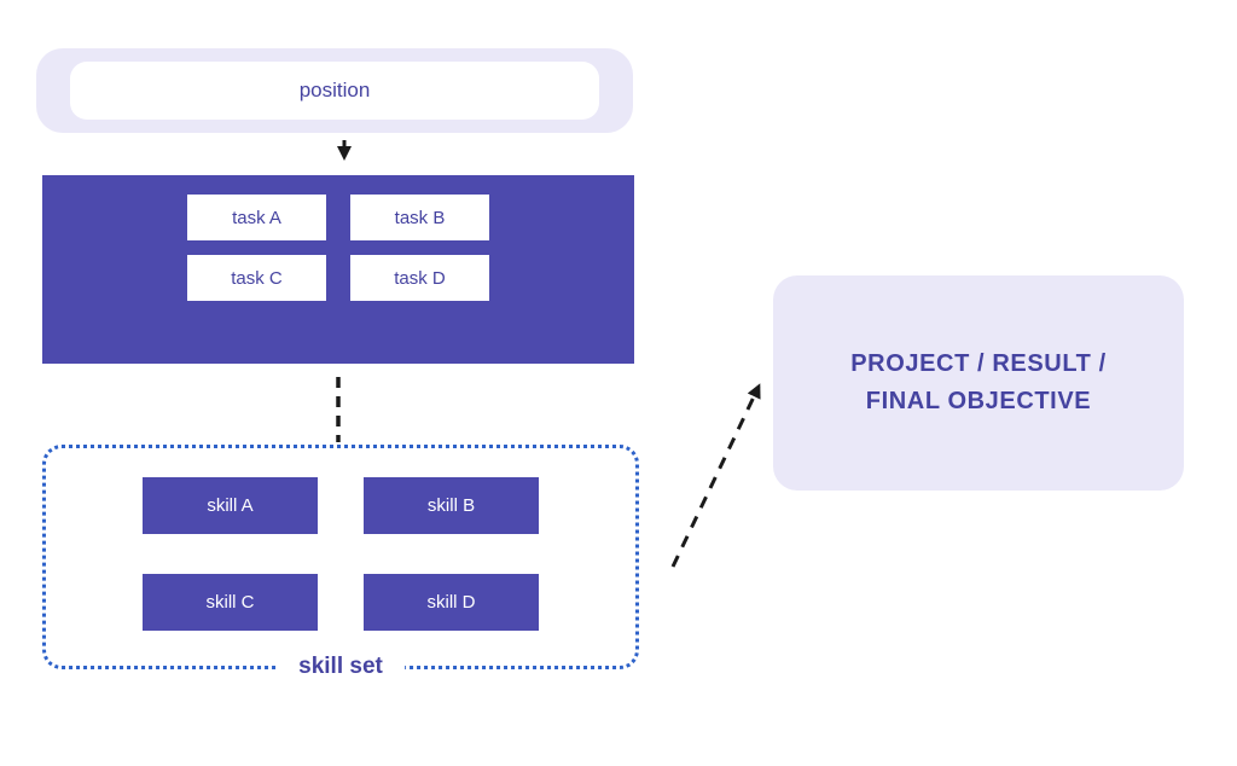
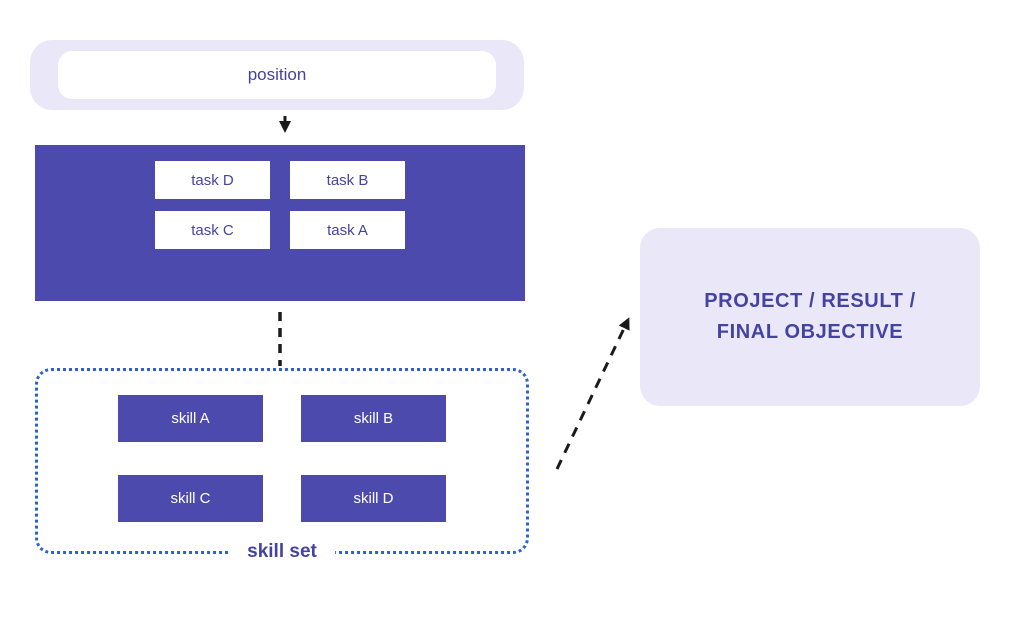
  position
- task A
+ task D
  task B
  task C
- task D
+ task A
  skill A
  skill B
  skill C
  skill D
  skill set
  PROJECT / RESULT /
  FINAL OBJECTIVE
